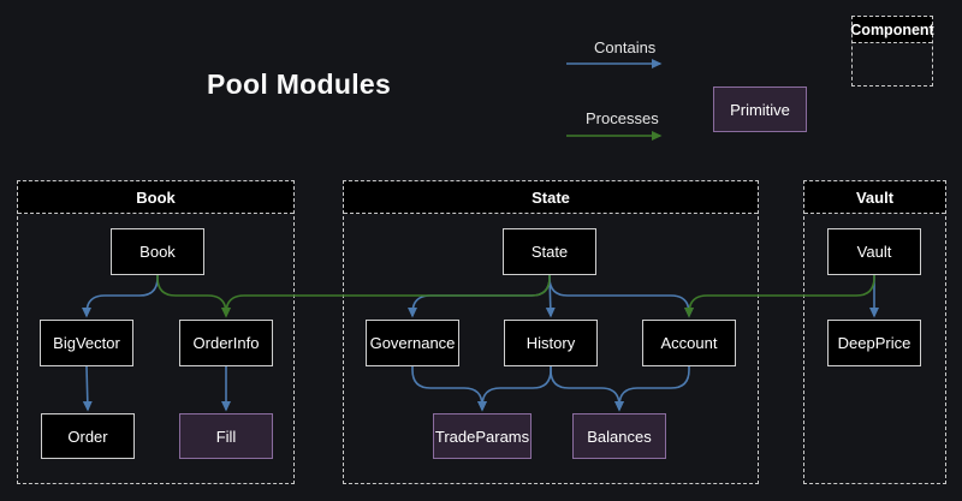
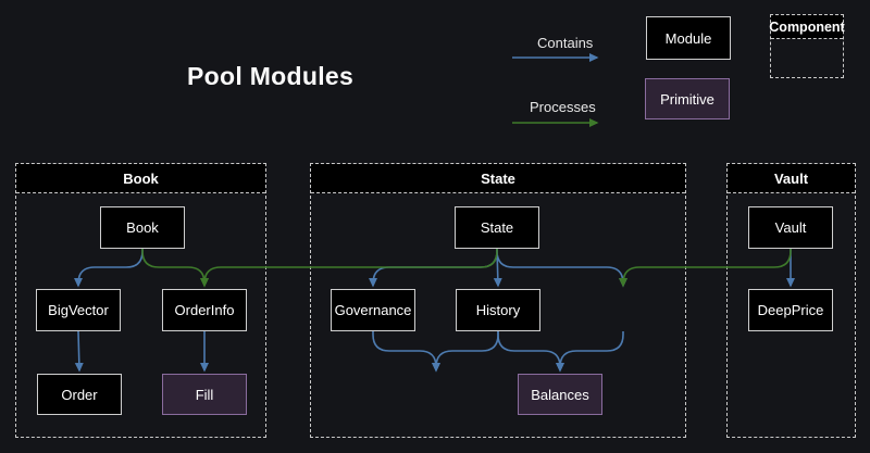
  Pool Modules
  Contains
  Processes
+ Module
  Primitive
  Component
  Book
  State
  Vault
  Book
  BigVector
  OrderInfo
  Order
  Fill
  State
  Governance
  History
- Account
- TradeParams
  Balances
  Vault
  DeepPrice
